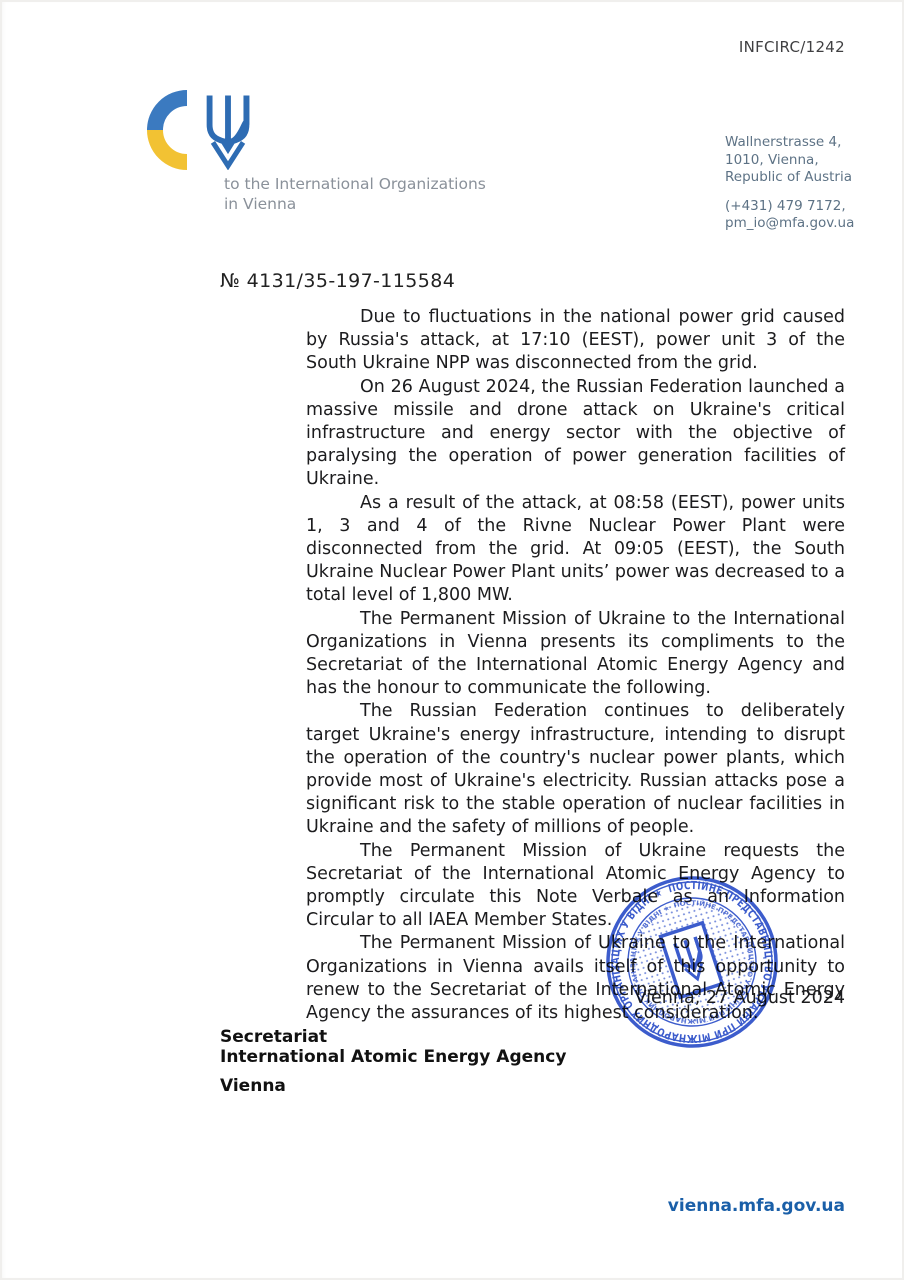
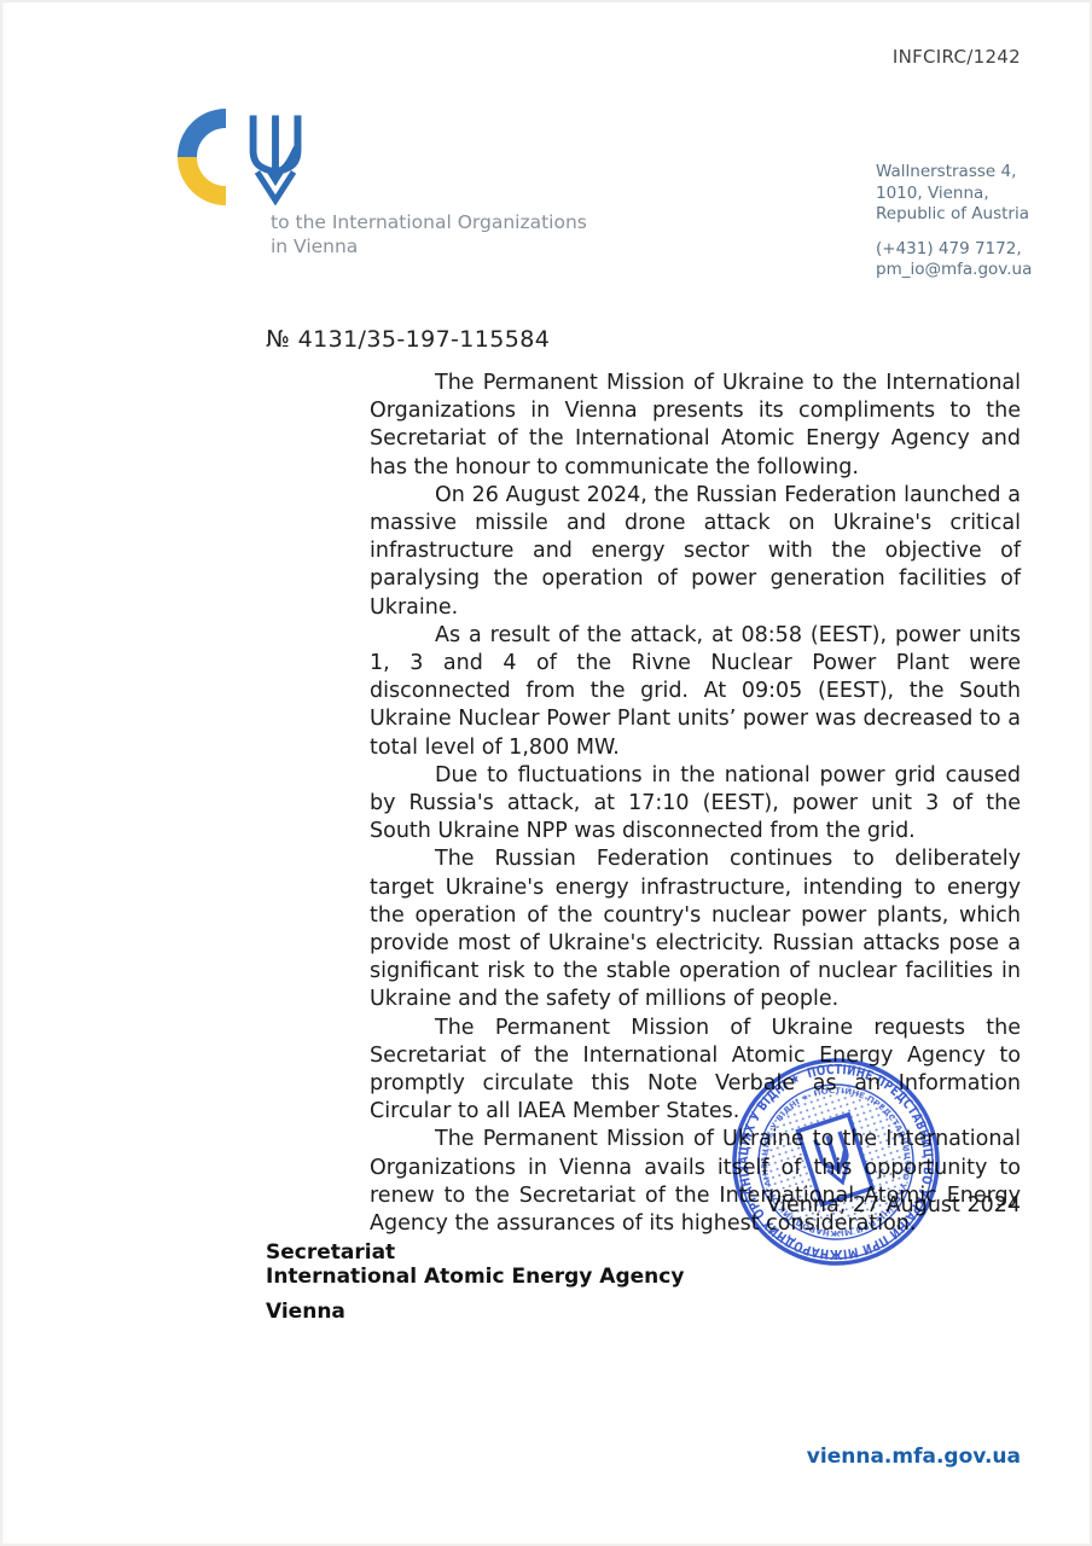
  INFCIRC/1242
  to the International Organizations
  in Vienna
  Wallnerstrasse 4,
  1010, Vienna,
  Republic of Austria
  (+431) 479 7172,
  pm_io@mfa.gov.ua
  № 4131/35-197-115584
- Due to fluctuations in the national power grid caused by Russia's attack, at 17:10 (EEST), power unit 3 of the South Ukraine NPP was disconnected from the grid.
+ The Permanent Mission of Ukraine to the International Organizations in Vienna presents its compliments to the Secretariat of the International Atomic Energy Agency and has the honour to communicate the following.
  On 26 August 2024, the Russian Federation launched a massive missile and drone attack on Ukraine's critical infrastructure and energy sector with the objective of paralysing the operation of power generation facilities of Ukraine.
  As a result of the attack, at 08:58 (EEST), power units 1, 3 and 4 of the Rivne Nuclear Power Plant were disconnected from the grid. At 09:05 (EEST), the South Ukraine Nuclear Power Plant units’ power was decreased to a total level of 1,800 MW.
- The Permanent Mission of Ukraine to the International Organizations in Vienna presents its compliments to the Secretariat of the International Atomic Energy Agency and has the honour to communicate the following.
+ Due to fluctuations in the national power grid caused by Russia's attack, at 17:10 (EEST), power unit 3 of the South Ukraine NPP was disconnected from the grid.
- The Russian Federation continues to deliberately target Ukraine's energy infrastructure, intending to disrupt the operation of the country's nuclear power plants, which provide most of Ukraine's electricity. Russian attacks pose a significant risk to the stable operation of nuclear facilities in Ukraine and the safety of millions of people.
+ The Russian Federation continues to deliberately target Ukraine's energy infrastructure, intending to energy the operation of the country's nuclear power plants, which provide most of Ukraine's electricity. Russian attacks pose a significant risk to the stable operation of nuclear facilities in Ukraine and the safety of millions of people.
  The Permanent Mission of Ukraine requests the Secretariat of the International Atomic Energy Agency to promptly circulate this Note Verbe as annformation Circular to all IAEA Member States.
  The Permanent Mission of Ukrainee Inernational Organizations in Vienna avails itsef of opportunity to renew to the Secretariat of the Internatio Atomi Energy Agency the assurances of its highes consideration.
  Vienna, 27 August 2024
  Secretariat
  International Atomic Energy Agency
  Vienna
  vienna.mfa.gov.ua
